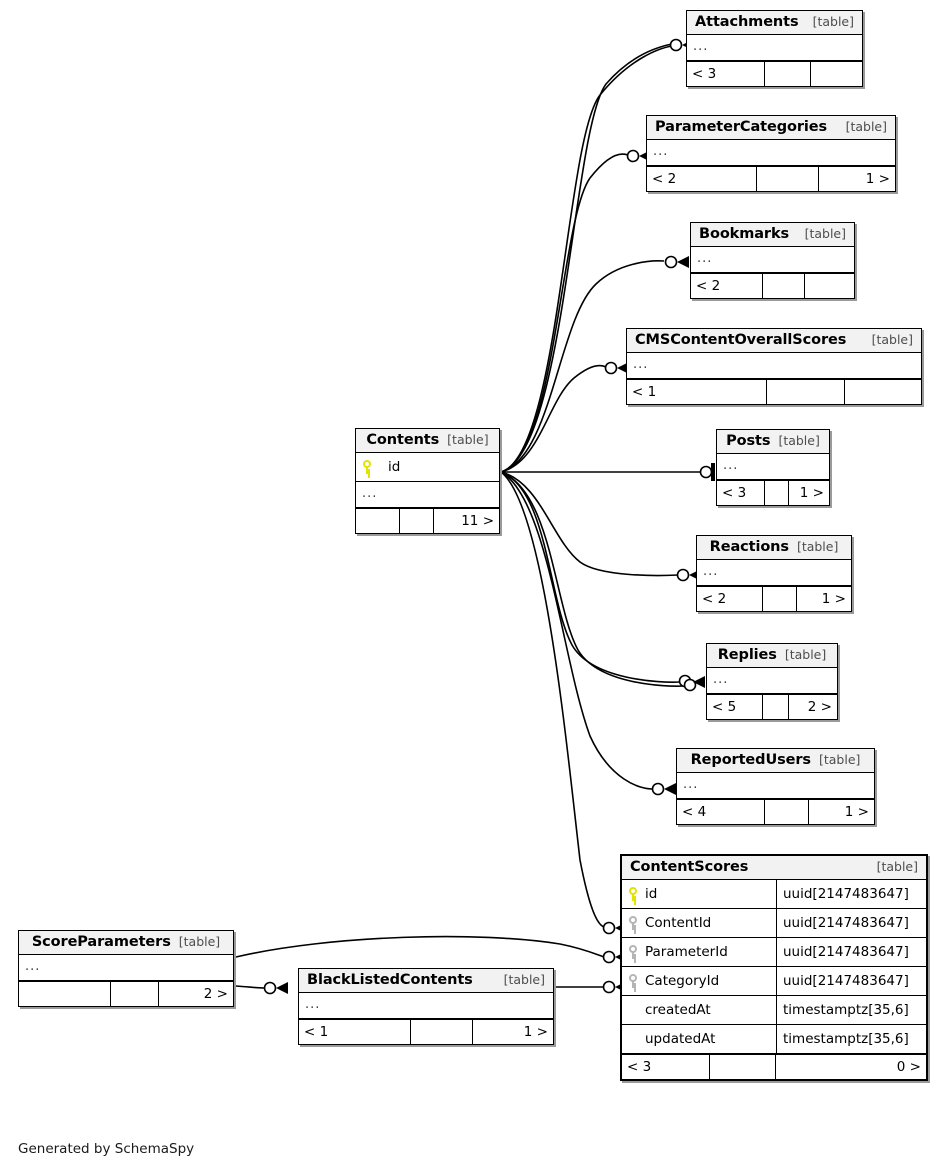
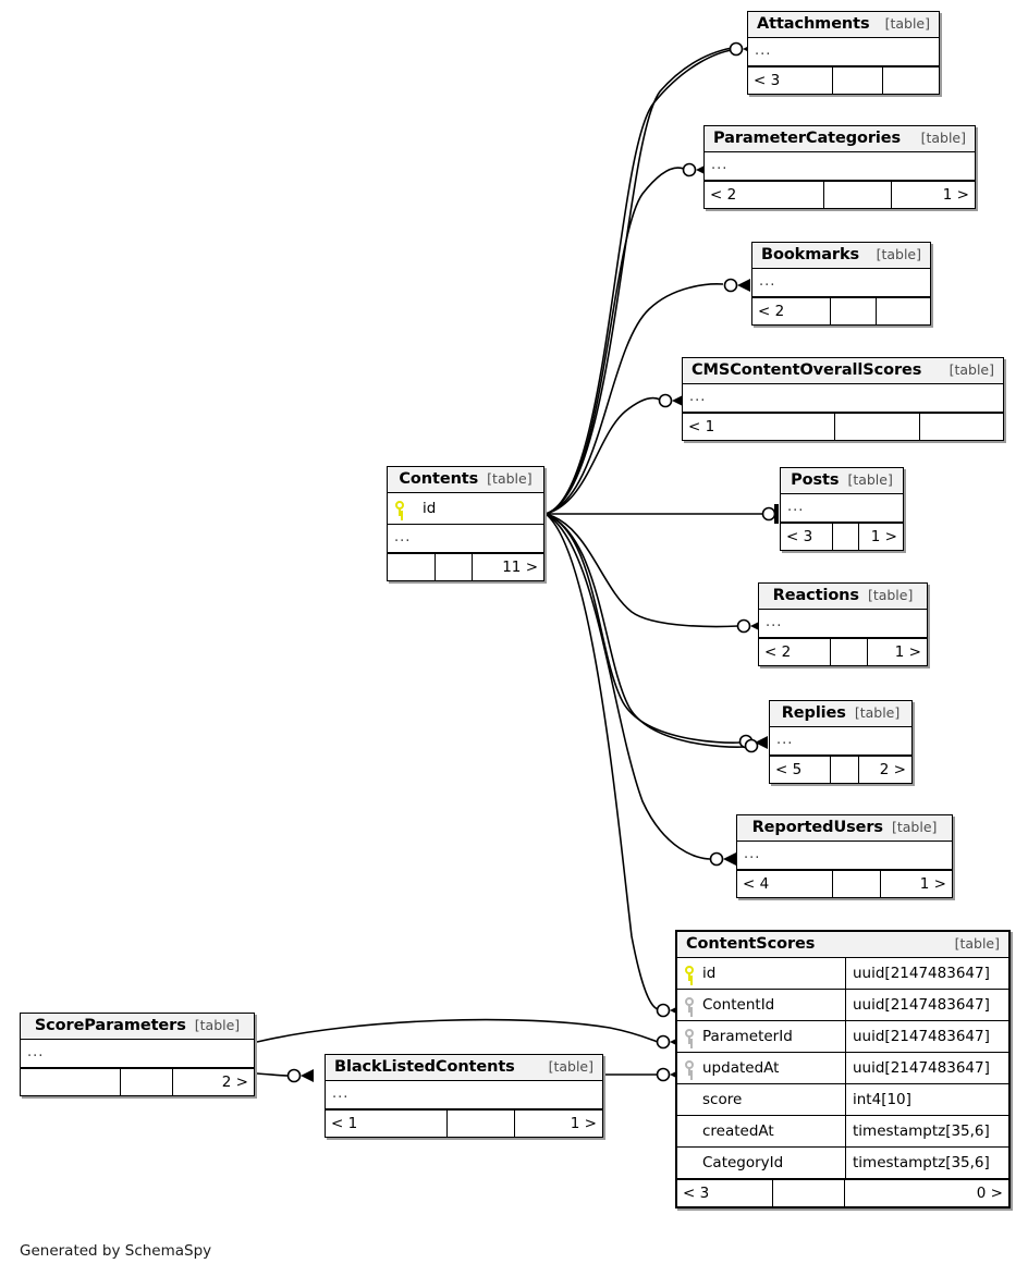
  Attachments
  [table]
  ...
  < 3
  ParameterCategories
  [table]
  ...
  < 2
  1 >
  Bookmarks
  [table]
  ...
  < 2
  CMSContentOverallScores
  [table]
  ...
  < 1
  Contents
  [table]
  id
  ...
  11 >
  Posts
  [table]
  ...
  < 3
  1 >
  Reactions
  [table]
  ...
  < 2
  1 >
  Replies
  [table]
  ...
  < 5
  2 >
  ReportedUsers
  [table]
  ...
  < 4
  1 >
  ContentScores
  [table]
  id
  uuid[2147483647]
  ContentId
  uuid[2147483647]
  ParameterId
  uuid[2147483647]
- CategoryId
+ updatedAt
  uuid[2147483647]
+ score
+ int4[10]
  createdAt
  timestamptz[35,6]
- updatedAt
+ CategoryId
  timestamptz[35,6]
  < 3
  0 >
  ScoreParameters
  [table]
  ...
  2 >
  BlackListedContents
  [table]
  ...
  < 1
  1 >
  Generated by SchemaSpy
